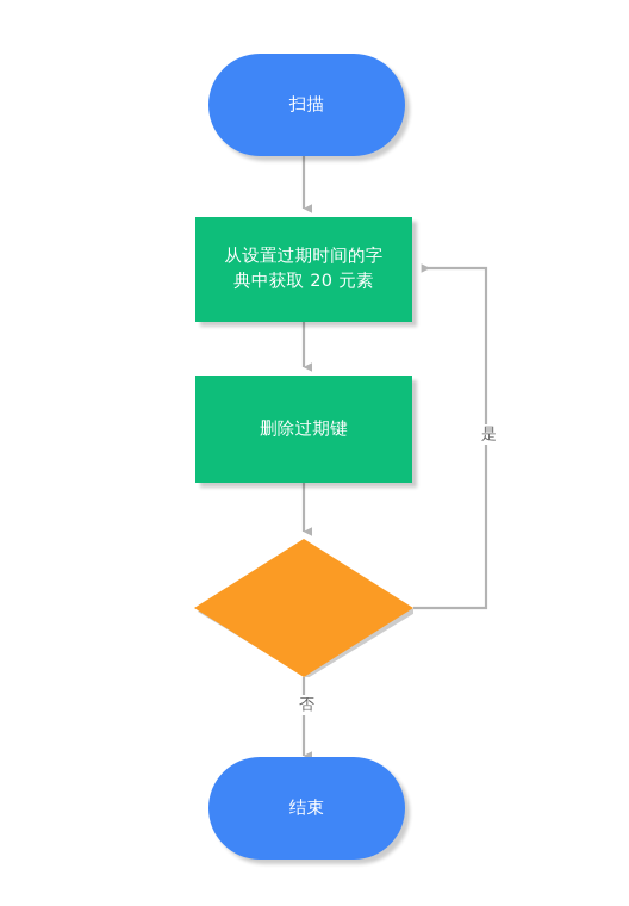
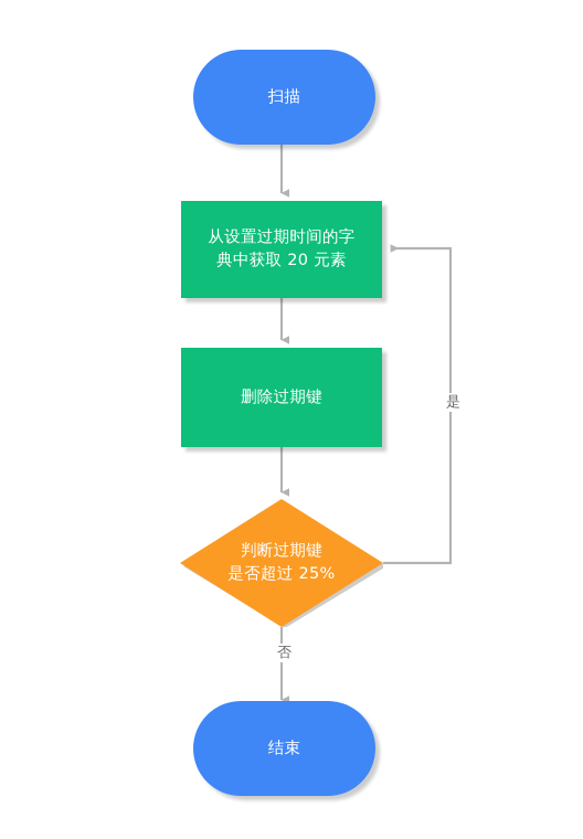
  扫描
  从设置过期时间的字
  典中获取 20 元素
  删除过期键
+ 判断过期键
+ 是否超过 25%
  结束
  是
  否
